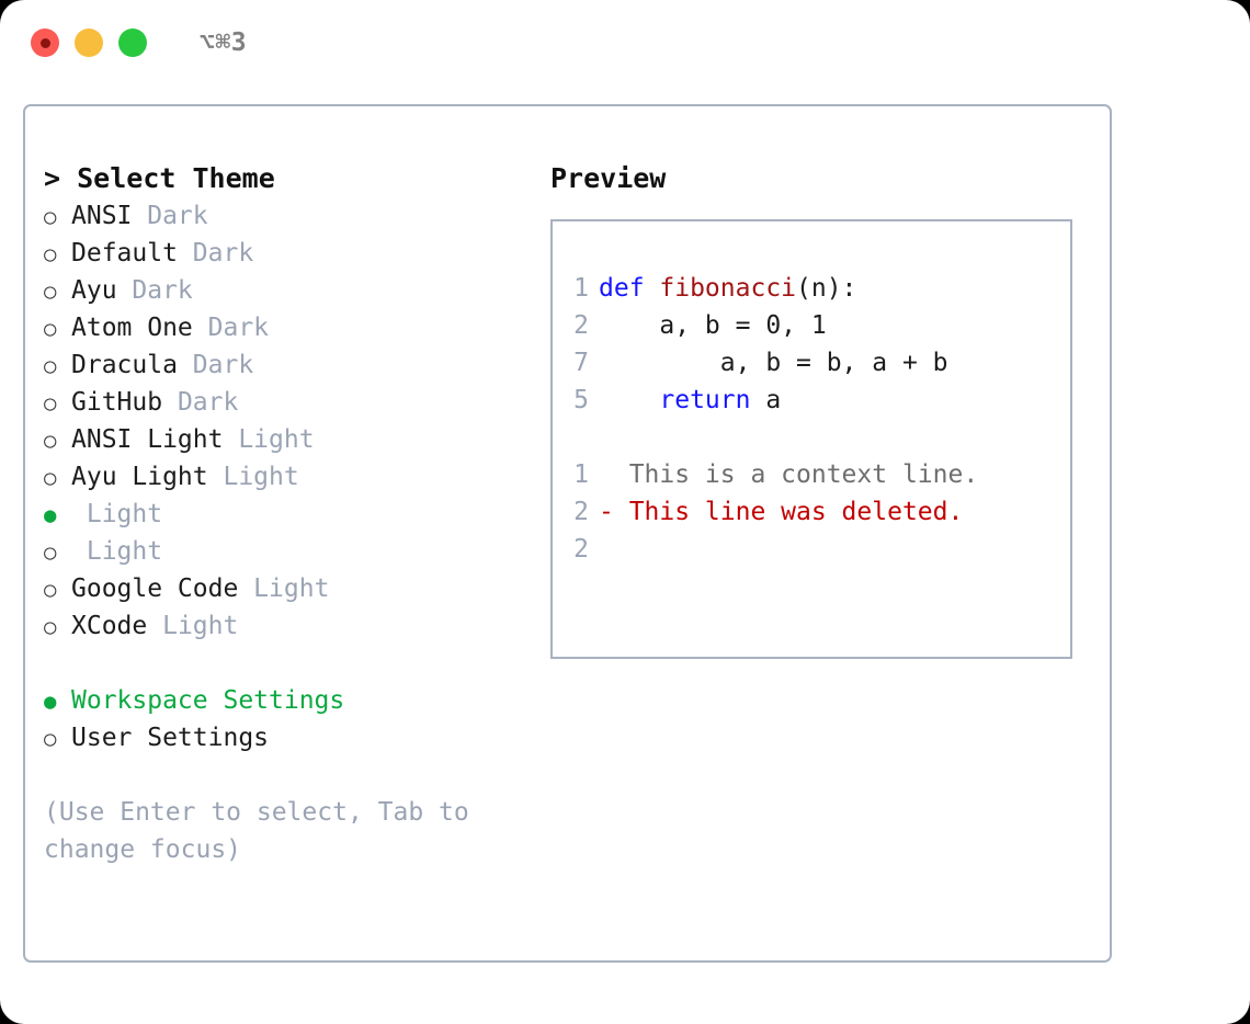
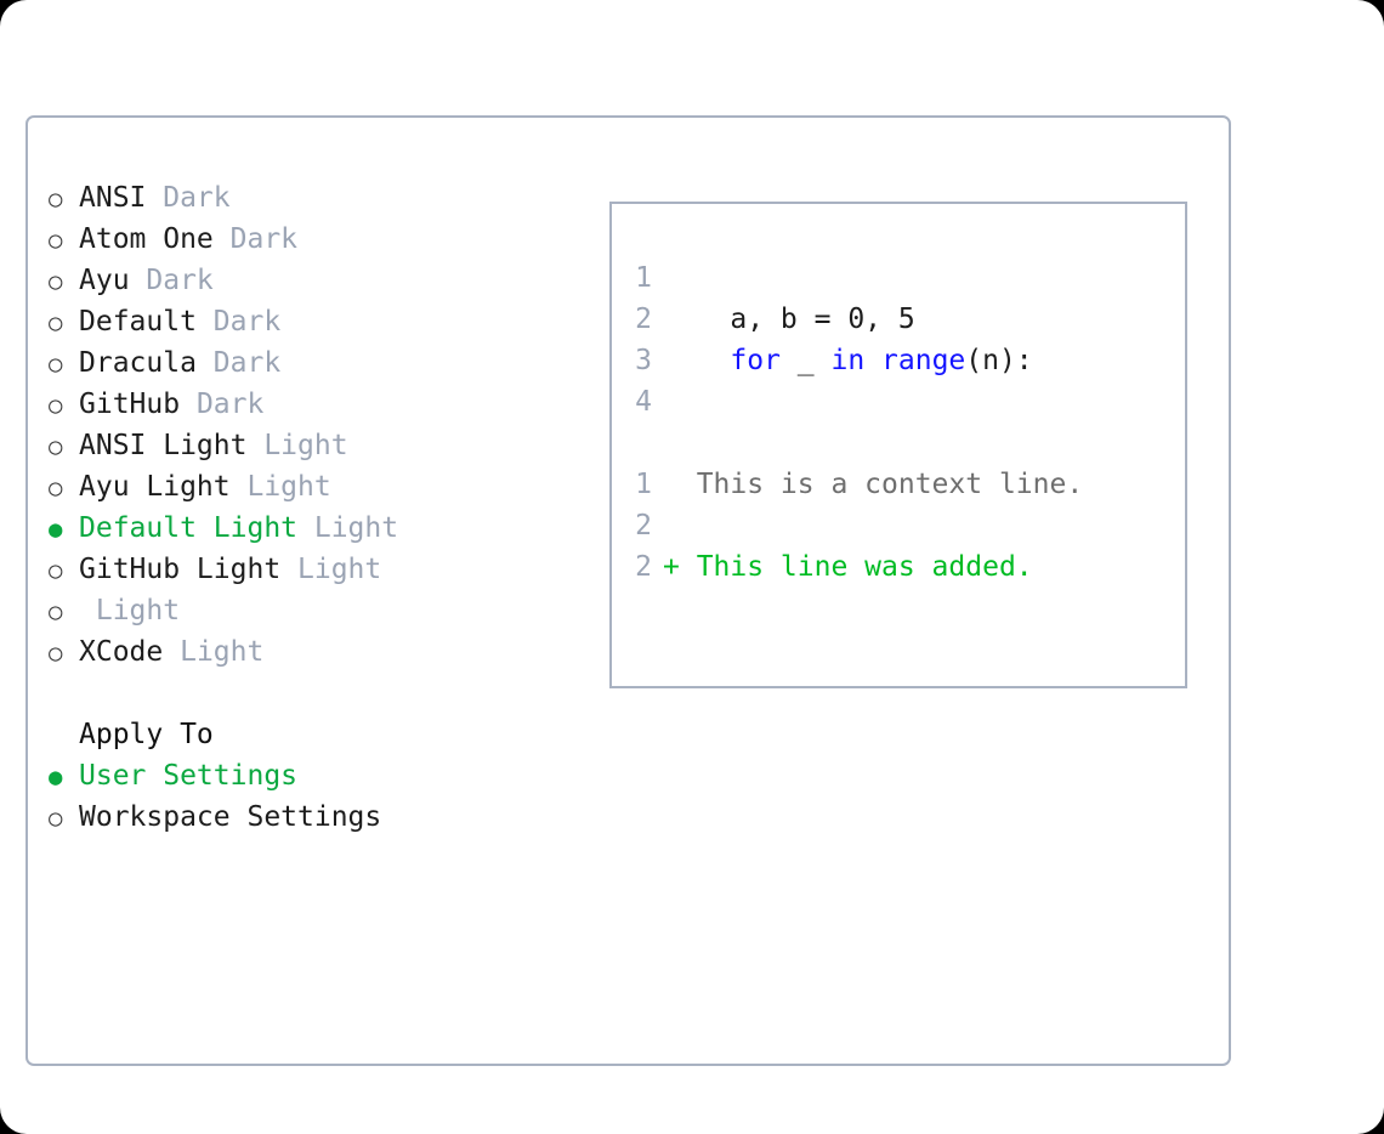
- ⌥⌘3
- > Select Theme
  ○
  ANSI
  Dark
  ○
- Default
+ Atom One
  Dark
  ○
  Ayu
  Dark
  ○
- Atom One
+ Default
  Dark
  ○
  Dracula
  Dark
  ○
  GitHub
  Dark
  ○
  ANSI Light
  Light
  ○
  Ayu Light
  Light
  ●
+ Default Light
  Light
  ○
+ GitHub Light
  Light
  ○
- Google Code
  Light
  ○
  XCode
  Light
+ Apply To
  ●
- Workspace Settings
+ User Settings
  ○
- User Settings
+ Workspace Settings
- (Use Enter to select, Tab to change focus)
- Preview
  1
- def fibonacci(n):
  2
- a, b = 0, 1
+ a, b = 0, 5
+ 3
+ for _ in range(n):
- 7
+ 4
- a, b = b, a + b
- 5
- return a
  1
  This is a context line.
  2
- - This line was deleted.
  2
+ + This line was added.
